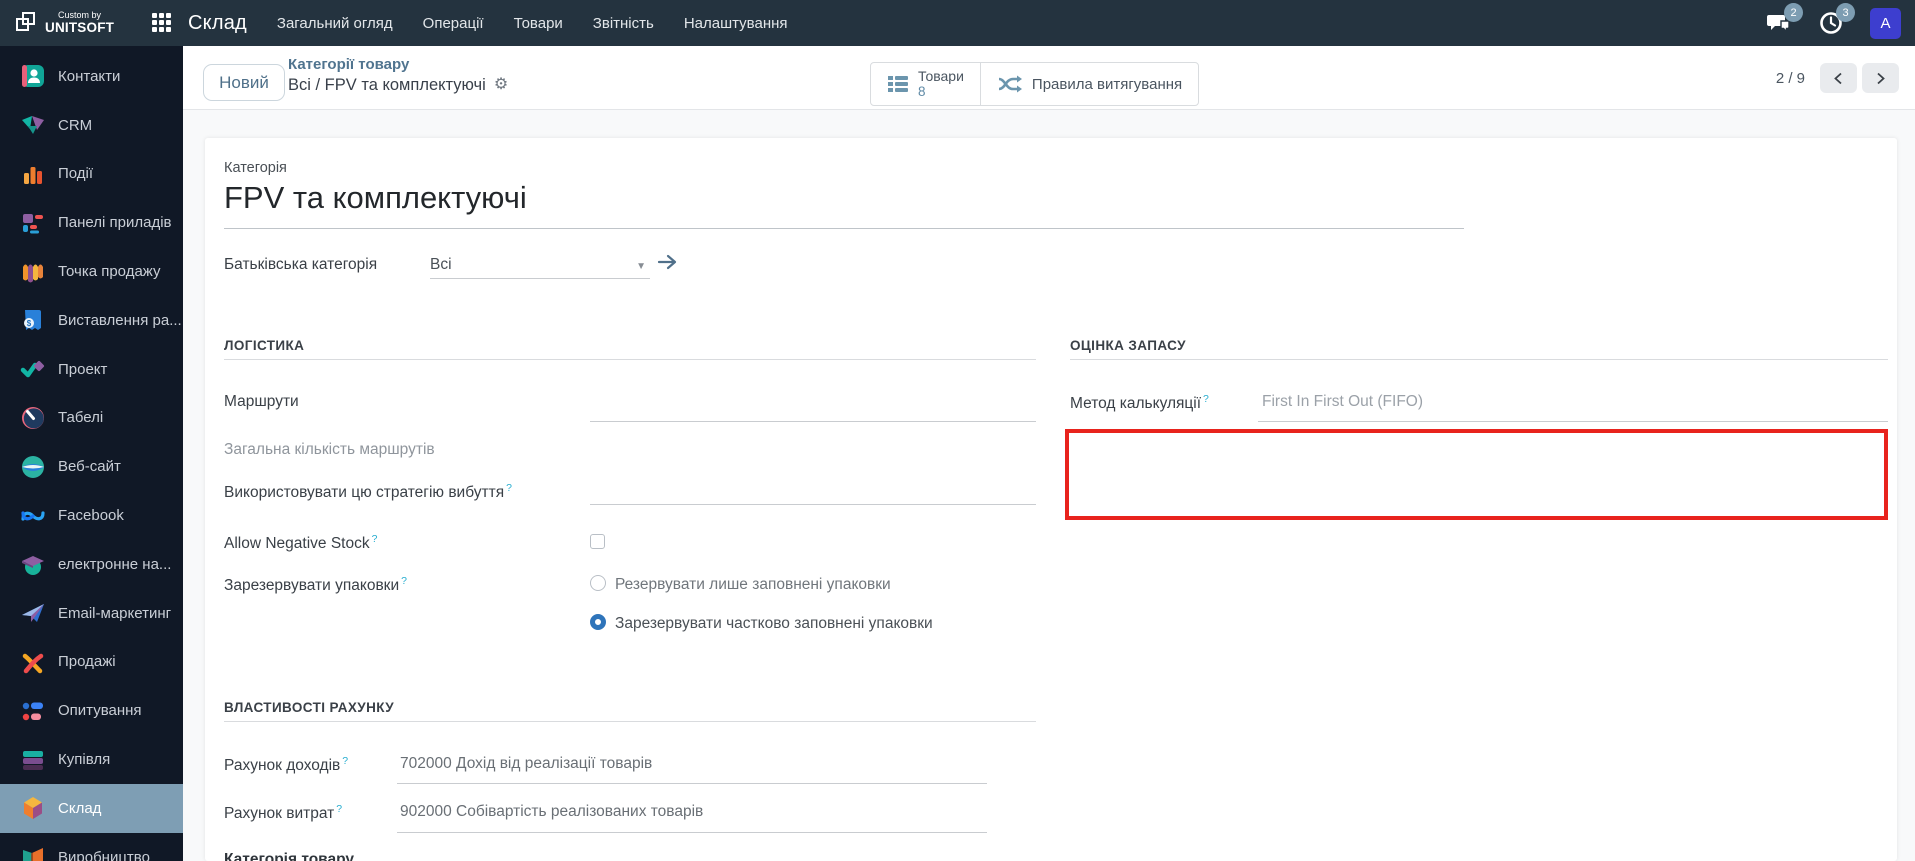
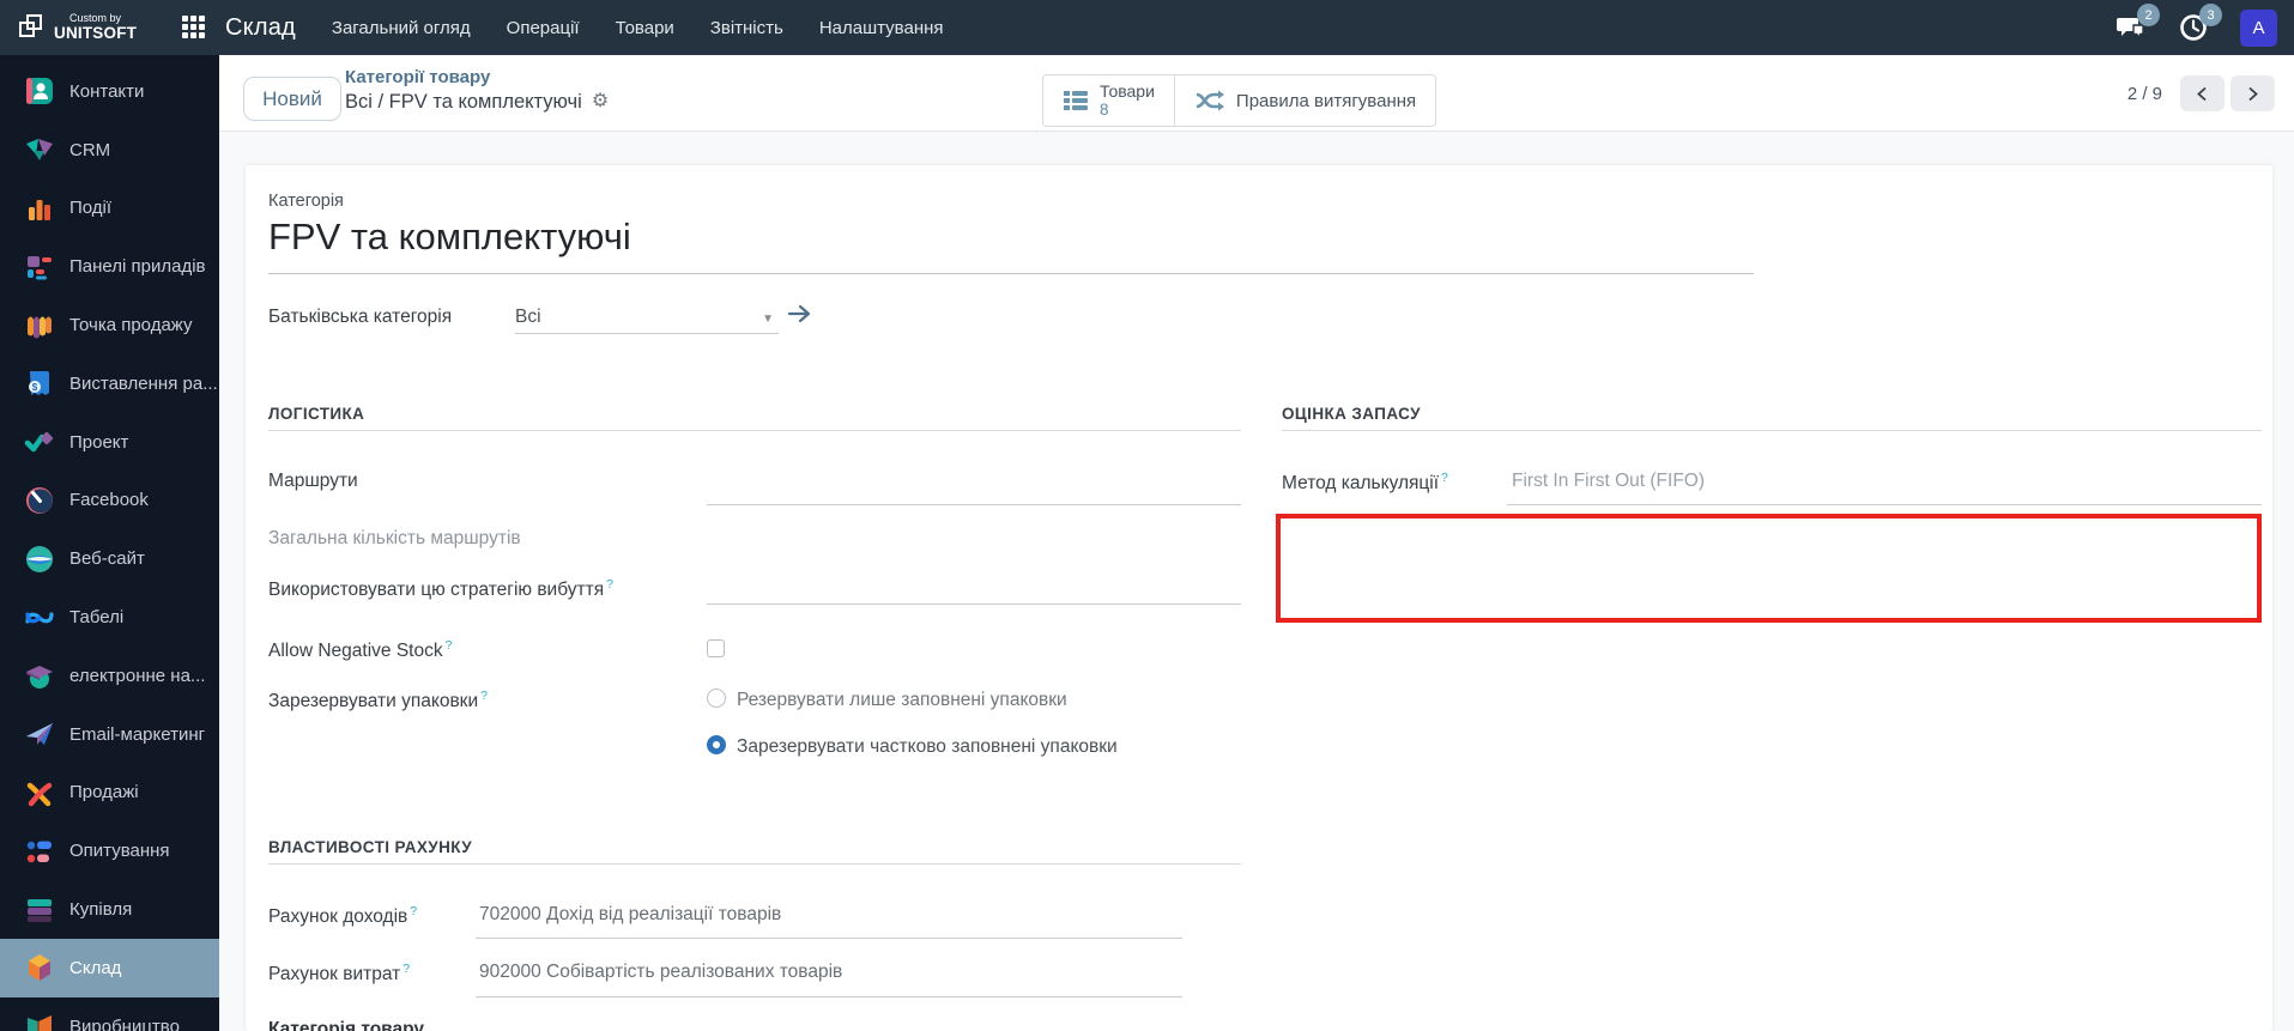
  Custom by
  UNITSOFT
  Склад
  Загальний огляд
  Операції
  Товари
  Звітність
  Налаштування
  2
  3
  A
  Контакти
  CRM
  Події
  Панелі приладів
  Точка продажу
  $
  Виставлення ра...
  Проект
- Табелі
+ Facebook
  Веб-сайт
- Facebook
+ Табелі
  електронне на...
  Email-маркетинг
  Продажі
  Опитування
  Купівля
  Склад
  Виробництво
  Новий
  Категорії товару
  Всі / FPV та комплектуючі
  ⚙
  Товари
  8
  Правила витягування
  2 / 9
  Категорія
  FPV та комплектуючі
  Батьківська категорія
  Всі
  ▼
  ЛОГІСТИКА
  Маршрути
  Загальна кількість маршрутів
  Використовувати цю стратегію вибуття ?
  Allow Negative Stock ?
  Зарезервувати упаковки ?
  Резервувати лише заповнені упаковки
  Зарезервувати частково заповнені упаковки
  ВЛАСТИВОСТІ РАХУНКУ
  Рахунок доходів ?
  702000 Дохід від реалізації товарів
  Рахунок витрат ?
  902000 Собівартість реалізованих товарів
  Категорія товару
  ОЦІНКА ЗАПАСУ
  Метод калькуляції ?
  First In First Out (FIFO)
